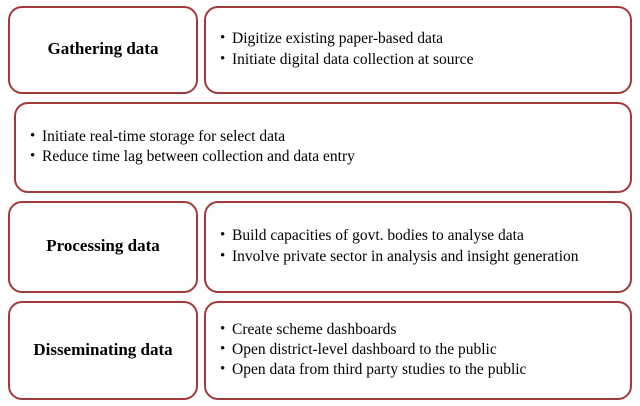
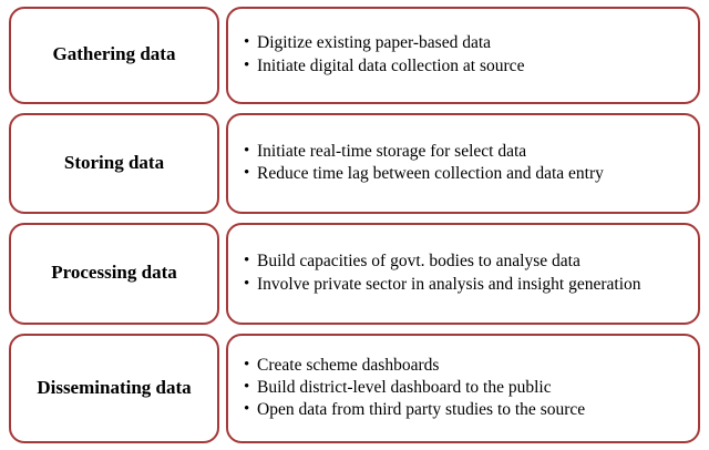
  Gathering data
  Digitize existing paper-based data
  Initiate digital data collection at source
+ Storing data
  Initiate real-time storage for select data
  Reduce time lag between collection and data entry
  Processing data
  Build capacities of govt. bodies to analyse data
  Involve private sector in analysis and insight generation
  Disseminating data
  Create scheme dashboards
- Open district-level dashboard to the public
+ Build district-level dashboard to the public
- Open data from third party studies to the public
+ Open data from third party studies to the source
